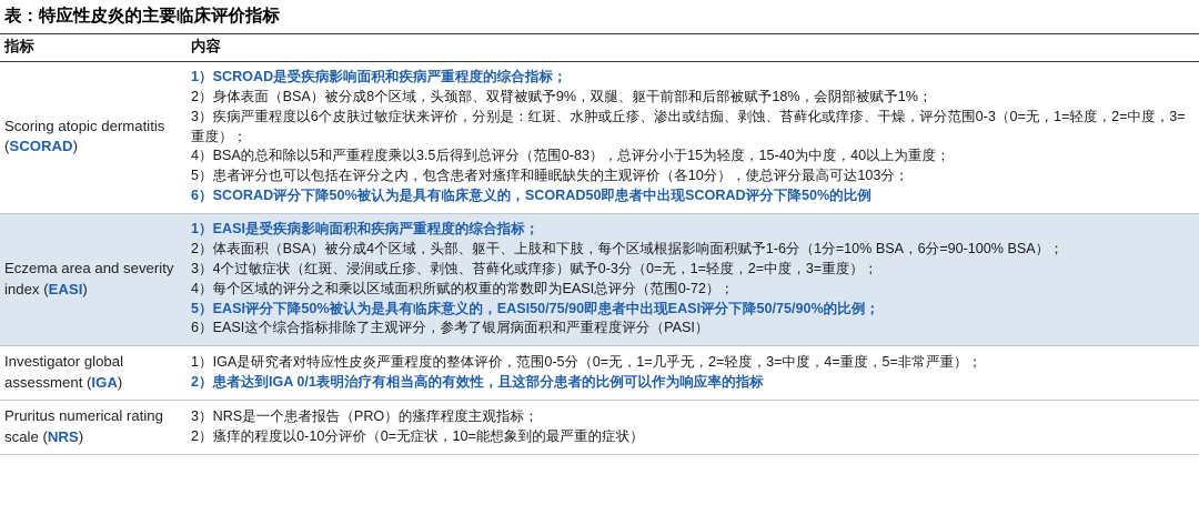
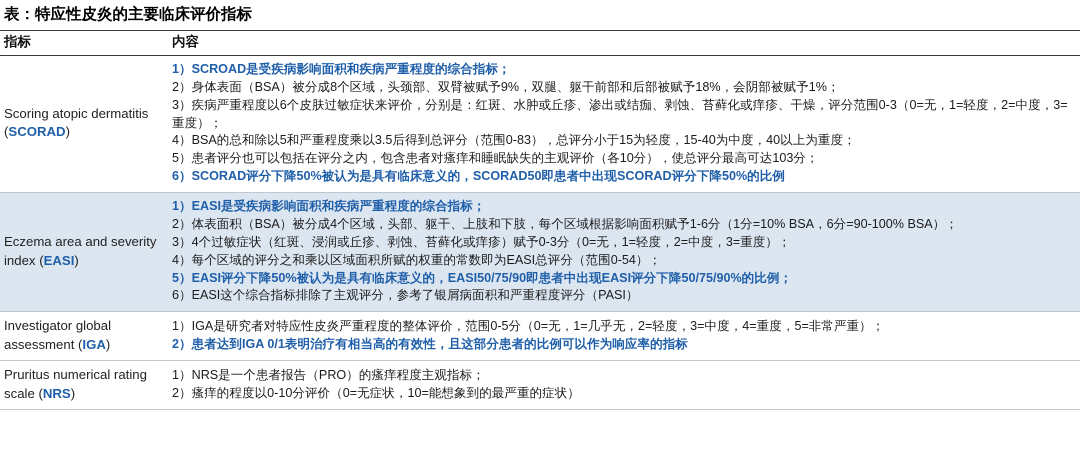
  表：特应性皮炎的主要临床评价指标
  指标	内容
  Scoring atopic dermatitis (SCORAD)	1）SCROAD是受疾病影响面积和疾病严重程度的综合指标；2）身体表面（BSA）被分成8个区域，头颈部、双臂被赋予9%，双腿、躯干前部和后部被赋予18%，会阴部被赋予1%；3）疾病严重程度以6个皮肤过敏症状来评价，分别是：红斑、水肿或丘疹、渗出或结痂、剥蚀、苔藓化或痒疹、干燥，评分范围0-3（0=无，1=轻度，2=中度，3=重度）；4）BSA的总和除以5和严重程度乘以3.5后得到总评分（范围0-83），总评分小于15为轻度，15-40为中度，40以上为重度；5）患者评分也可以包括在评分之内，包含患者对瘙痒和睡眠缺失的主观评价（各10分），使总评分最高可达103分；6）SCORAD评分下降50%被认为是具有临床意义的，SCORAD50即患者中出现SCORAD评分下降50%的比例
- Eczema area and severity index (EASI)	1）EASI是受疾病影响面积和疾病严重程度的综合指标；2）体表面积（BSA）被分成4个区域，头部、躯干、上肢和下肢，每个区域根据影响面积赋予1-6分（1分=10% BSA，6分=90-100% BSA）；3）4个过敏症状（红斑、浸润或丘疹、剥蚀、苔藓化或痒疹）赋予0-3分（0=无，1=轻度，2=中度，3=重度）；4）每个区域的评分之和乘以区域面积所赋的权重的常数即为EASI总评分（范围0-72）；5）EASI评分下降50%被认为是具有临床意义的，EASI50/75/90即患者中出现EASI评分下降50/75/90%的比例；6）EASI这个综合指标排除了主观评分，参考了银屑病面积和严重程度评分（PASI）
+ Eczema area and severity index (EASI)	1）EASI是受疾病影响面积和疾病严重程度的综合指标；2）体表面积（BSA）被分成4个区域，头部、躯干、上肢和下肢，每个区域根据影响面积赋予1-6分（1分=10% BSA，6分=90-100% BSA）；3）4个过敏症状（红斑、浸润或丘疹、剥蚀、苔藓化或痒疹）赋予0-3分（0=无，1=轻度，2=中度，3=重度）；4）每个区域的评分之和乘以区域面积所赋的权重的常数即为EASI总评分（范围0-54）；5）EASI评分下降50%被认为是具有临床意义的，EASI50/75/90即患者中出现EASI评分下降50/75/90%的比例；6）EASI这个综合指标排除了主观评分，参考了银屑病面积和严重程度评分（PASI）
  Investigator global assessment (IGA)	1）IGA是研究者对特应性皮炎严重程度的整体评价，范围0-5分（0=无，1=几乎无，2=轻度，3=中度，4=重度，5=非常严重）；2）患者达到IGA 0/1表明治疗有相当高的有效性，且这部分患者的比例可以作为响应率的指标
- Pruritus numerical rating scale (NRS)	3）NRS是一个患者报告（PRO）的瘙痒程度主观指标；2）瘙痒的程度以0-10分评价（0=无症状，10=能想象到的最严重的症状）
+ Pruritus numerical rating scale (NRS)	1）NRS是一个患者报告（PRO）的瘙痒程度主观指标；2）瘙痒的程度以0-10分评价（0=无症状，10=能想象到的最严重的症状）
